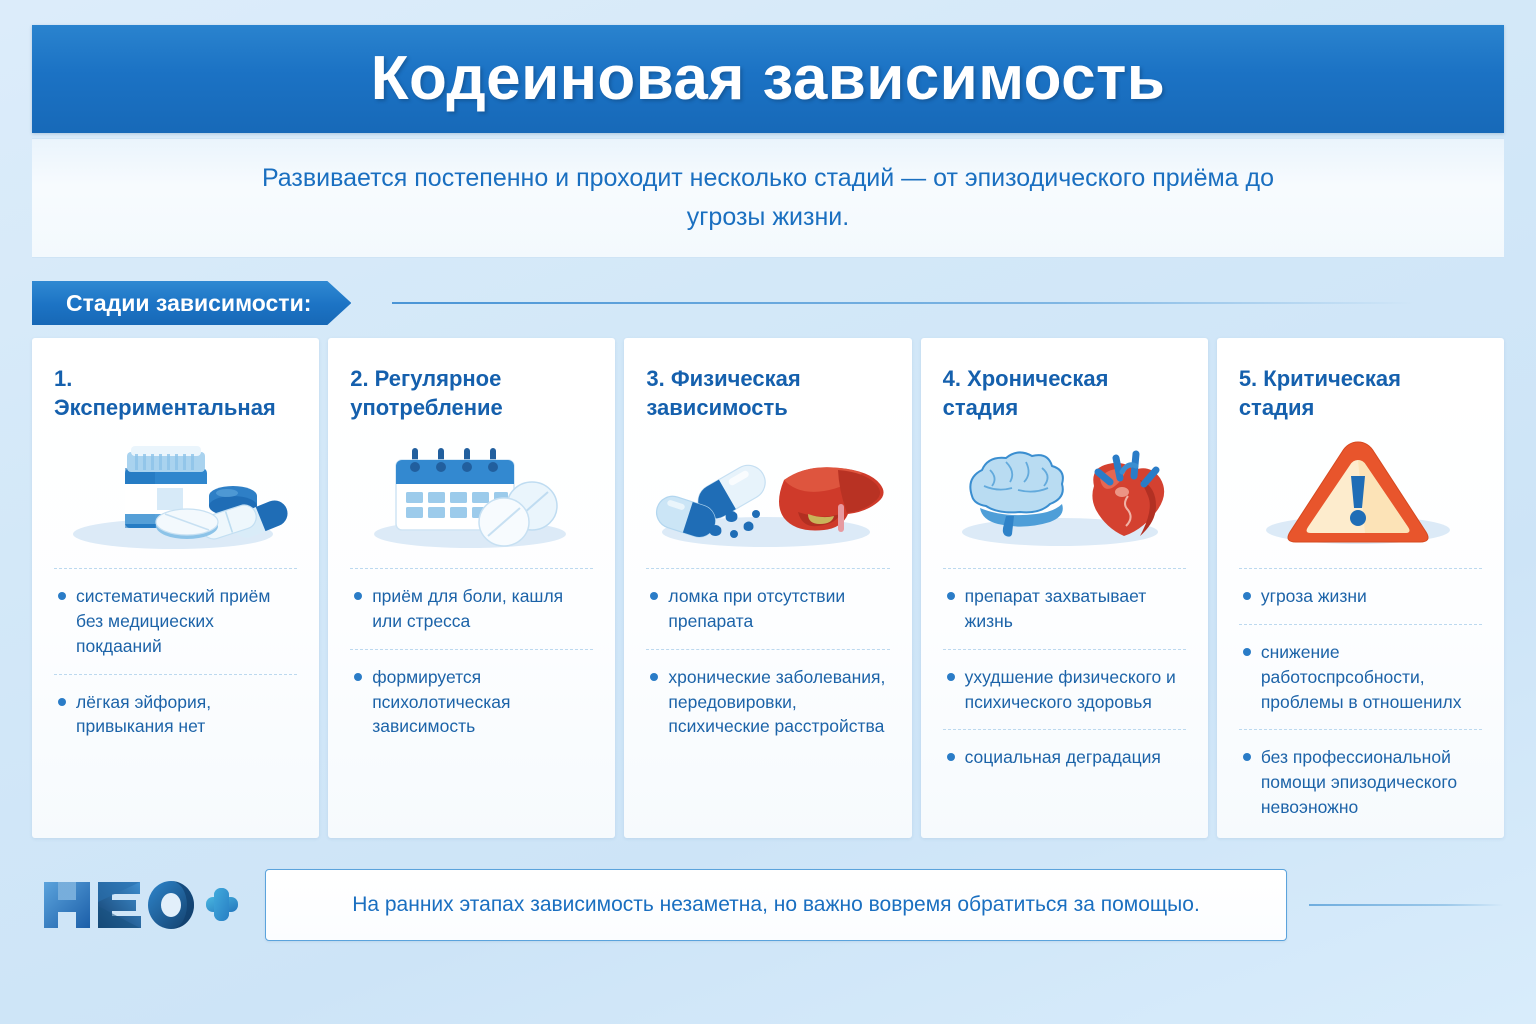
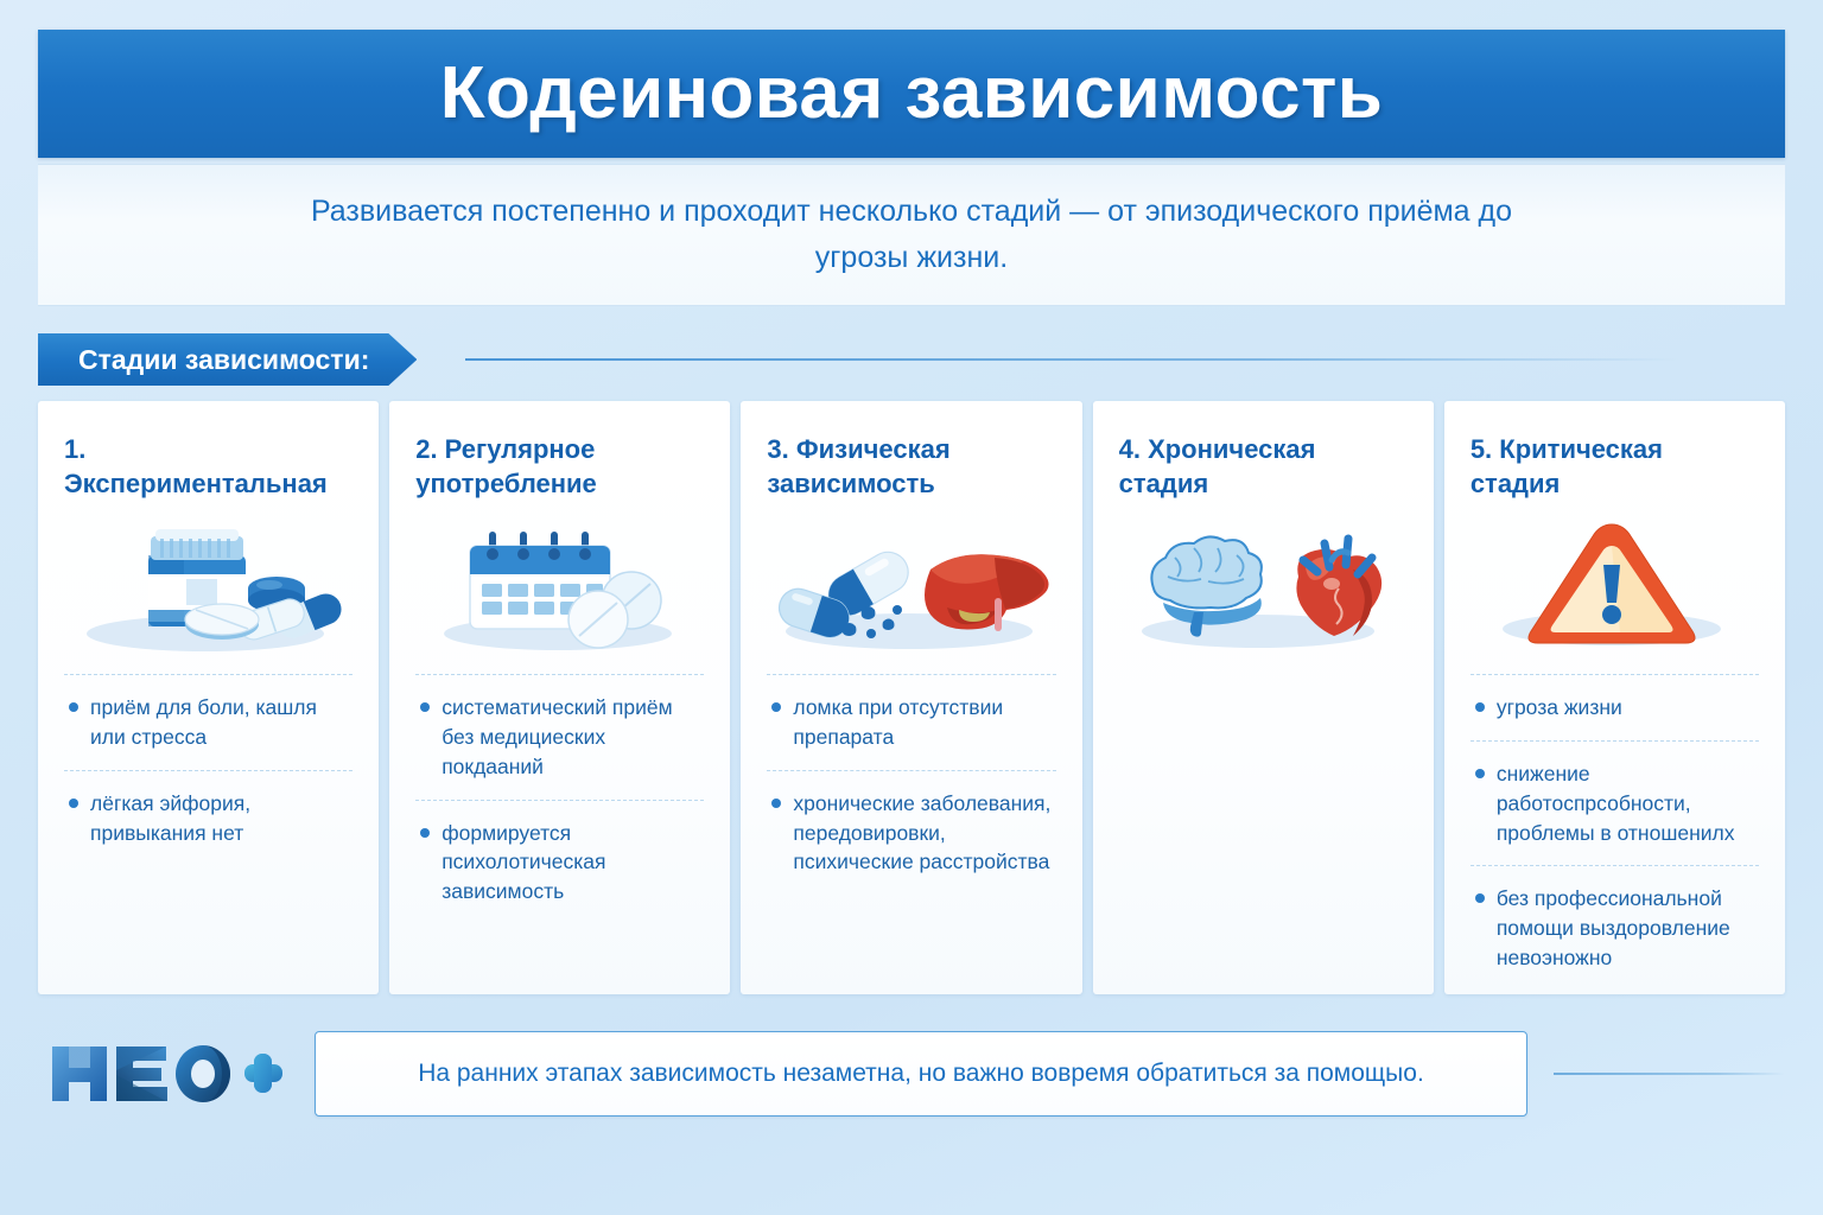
  Кодеиновая зависимость
  Развивается постепенно и проходит несколько стадий — от эпизодического приёма до угрозы жизни.
  Стадии зависимости:
  1. Экспериментальная
- систематический приём без медициеских покдааний
+ приём для боли, кашля или стресса
  лёгкая эйфория, привыкания нет
  2. Регулярное употребление
- приём для боли, кашля или стресса
+ систематический приём без медициеских покдааний
  формируется психолотическая зависимость
  3. Физическая зависимость
  ломка при отсутствии препарата
  хронические заболевания, передовировки, психические расстройства
  4. Хроническая стадия
- препарат захватывает жизнь
- ухудшение физического и психического здоровья
- социальная деградация
  5. Критическая стадия
  угроза жизни
  снижение работоспрсобности, проблемы в отношенилх
- без профессиональной помощи эпизодического невоэножно
+ без профессиональной помощи выздоровление невоэножно
  На ранних этапах зависимость незаметна, но важно вовремя обратиться за помощыо.
